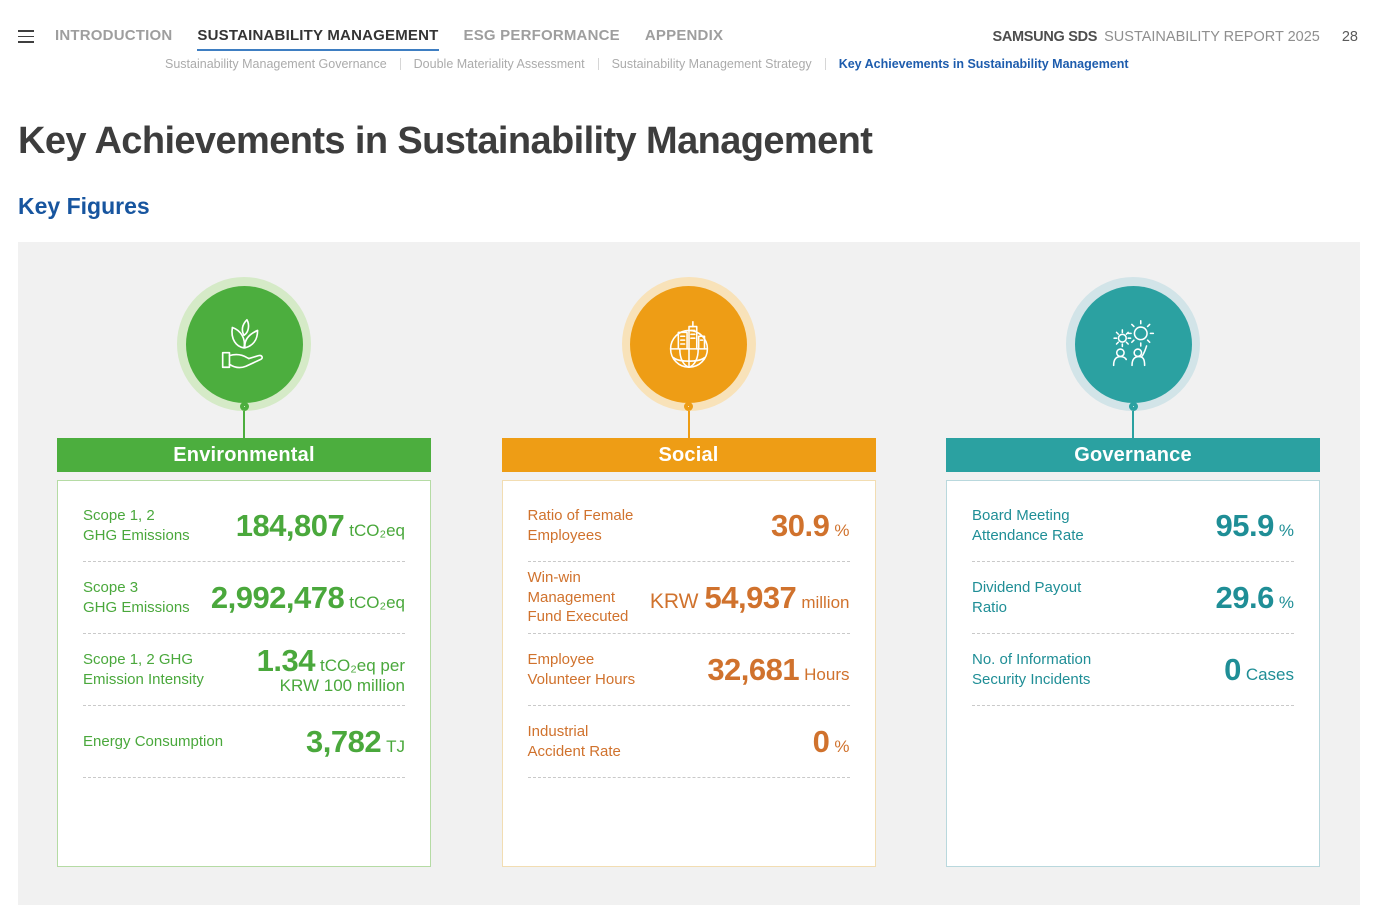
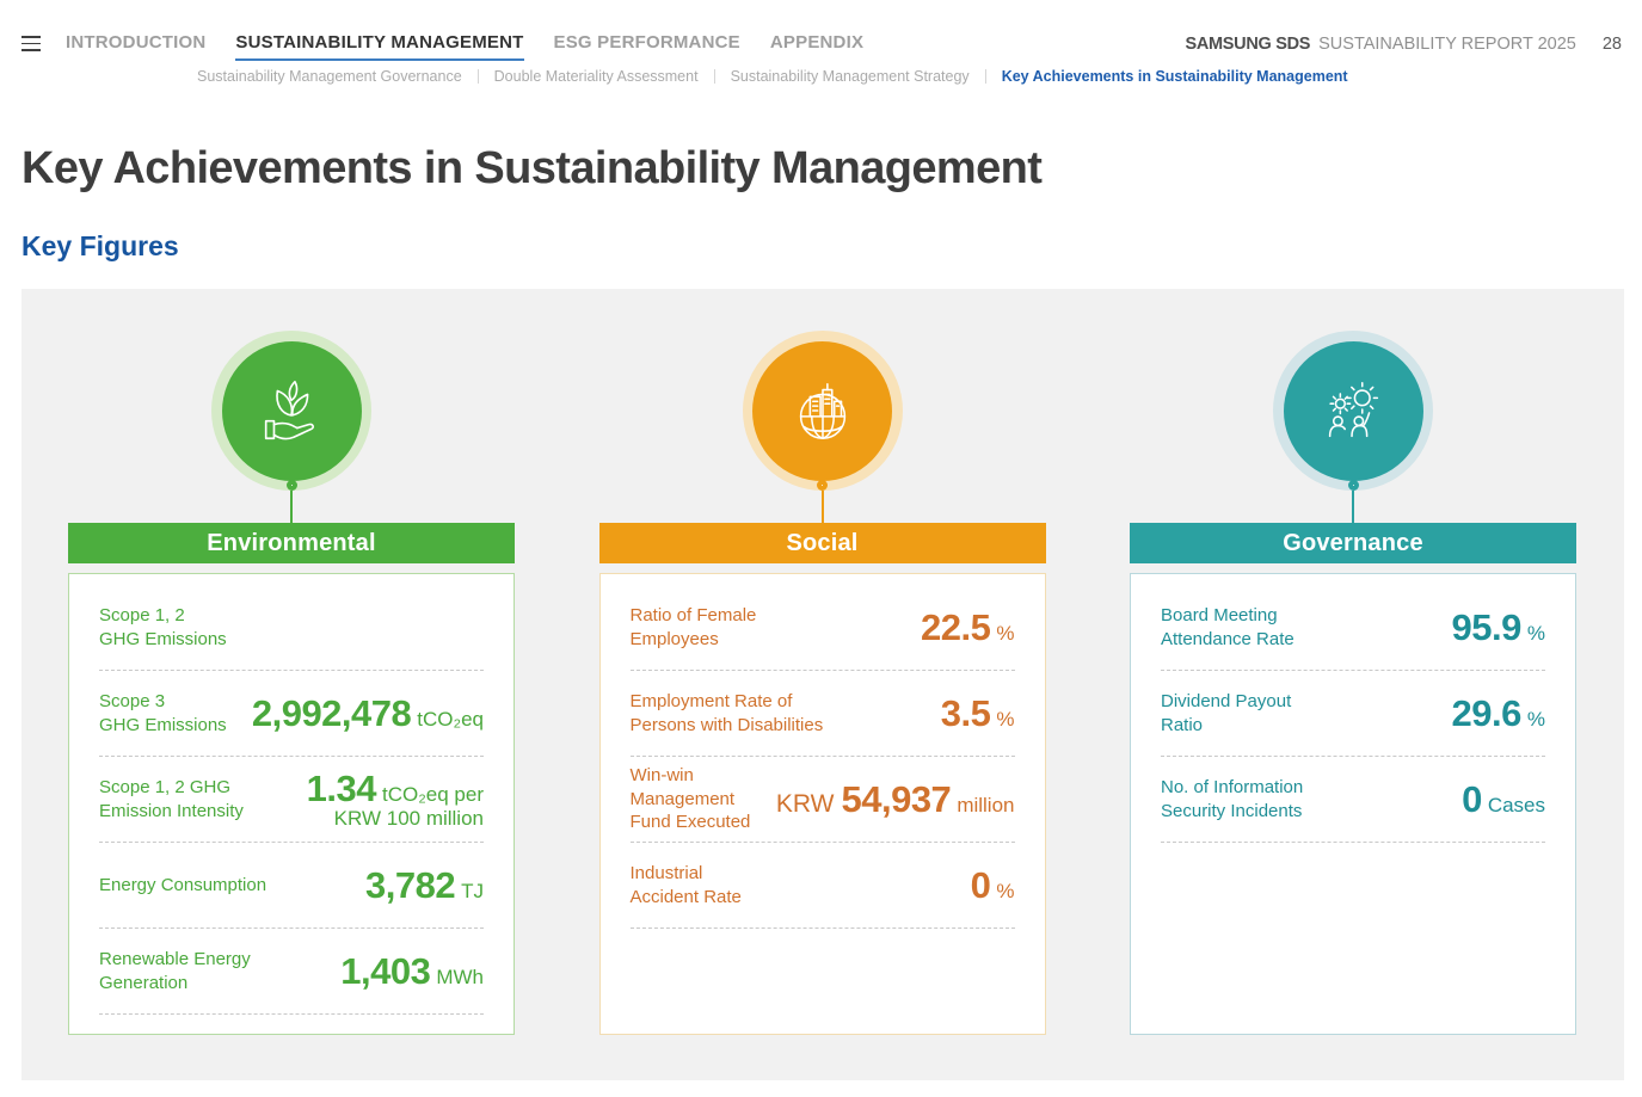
  INTRODUCTION
  SUSTAINABILITY MANAGEMENT
  ESG PERFORMANCE
  APPENDIX
  SAMSUNG SDS
  SUSTAINABILITY REPORT 2025
  28
  Sustainability Management Governance
  Double Materiality Assessment
  Sustainability Management Strategy
  Key Achievements in Sustainability Management
  Key Achievements in Sustainability Management
  Key Figures
  Environmental
  Scope 1, 2
  GHG Emissions
- 184,807 tCO₂eq
  Scope 3
  GHG Emissions
  2,992,478 tCO₂eq
  Scope 1, 2 GHG
  Emission Intensity
  1.34 tCO₂eq per
  KRW 100 million
  Energy Consumption
  3,782 TJ
+ Renewable Energy
+ Generation
+ 1,403 MWh
  Social
  Ratio of Female
  Employees
- 30.9 %
+ 22.5 %
+ Employment Rate of
+ Persons with Disabilities
+ 3.5 %
  Win-win Management
  Fund Executed
  KRW 54,937 million
- Employee
- Volunteer Hours
- 32,681 Hours
  Industrial
  Accident Rate
  0 %
  Governance
  Board Meeting
  Attendance Rate
  95.9 %
  Dividend Payout
  Ratio
  29.6 %
  No. of Information
  Security Incidents
  0 Cases
